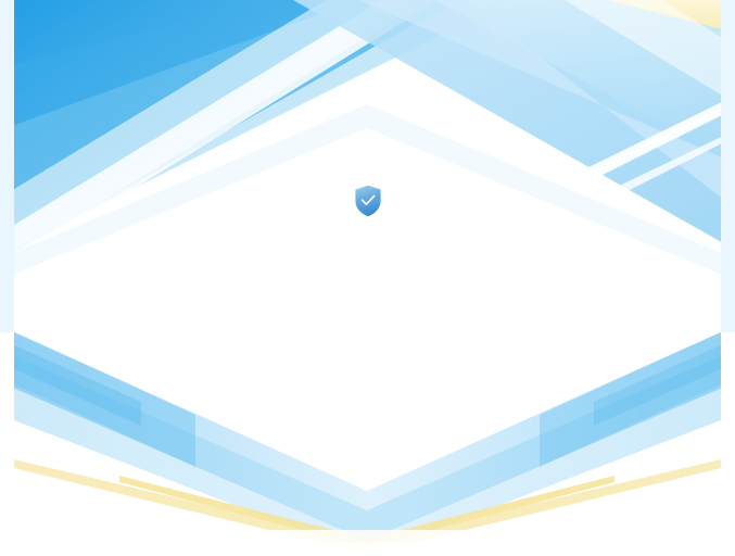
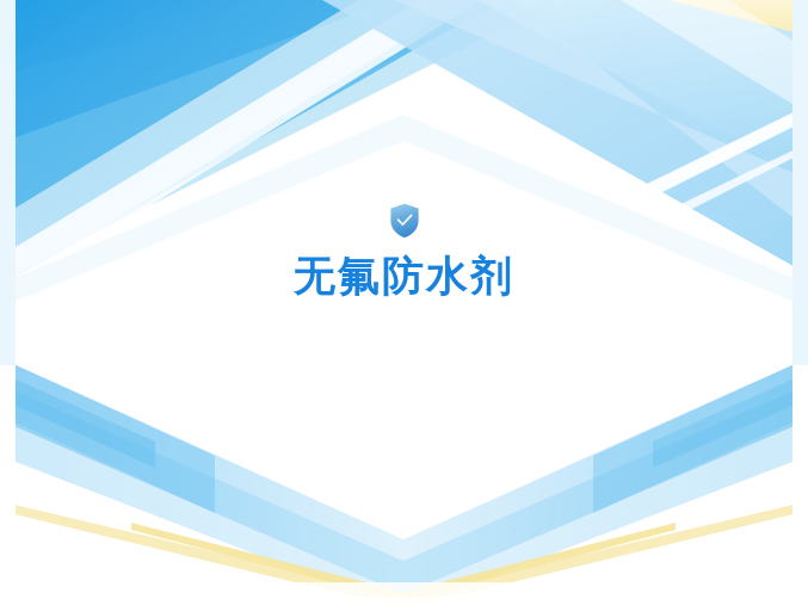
+ 无氟防水剂
